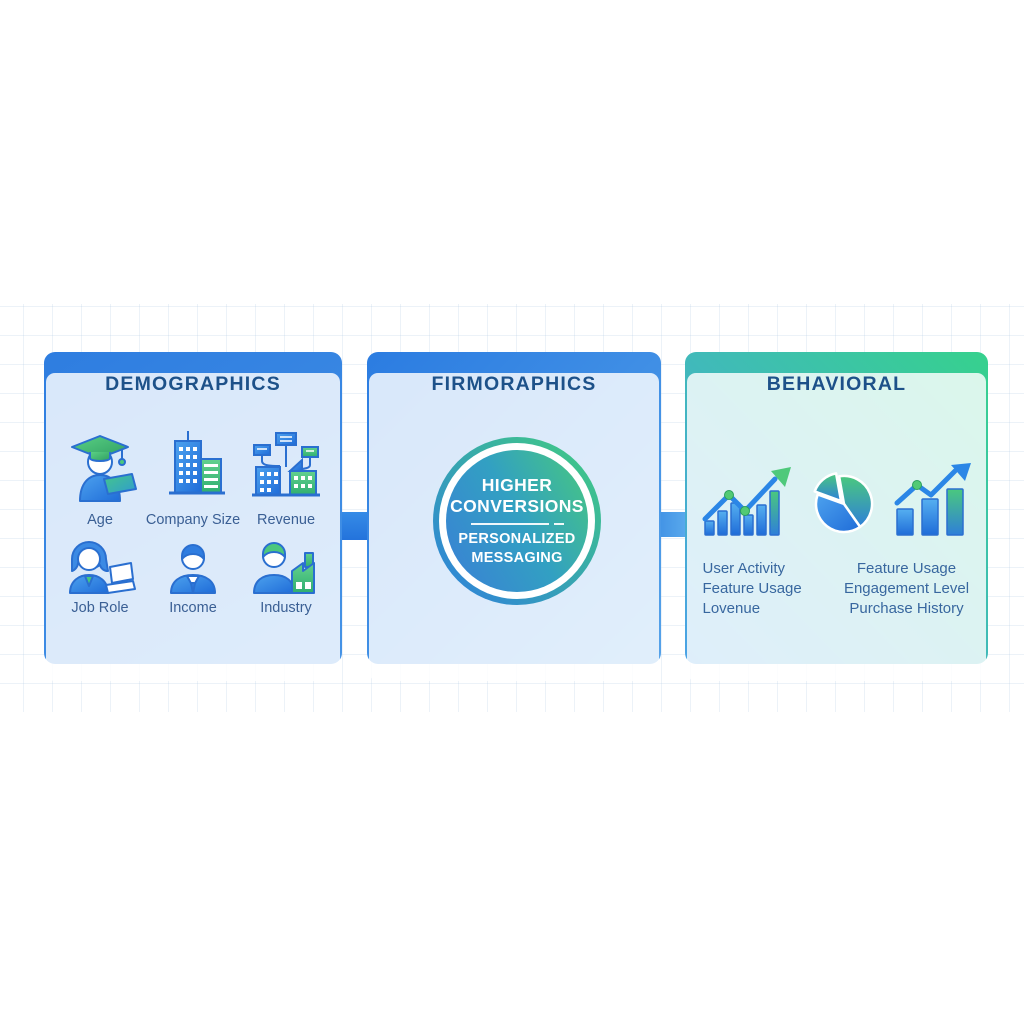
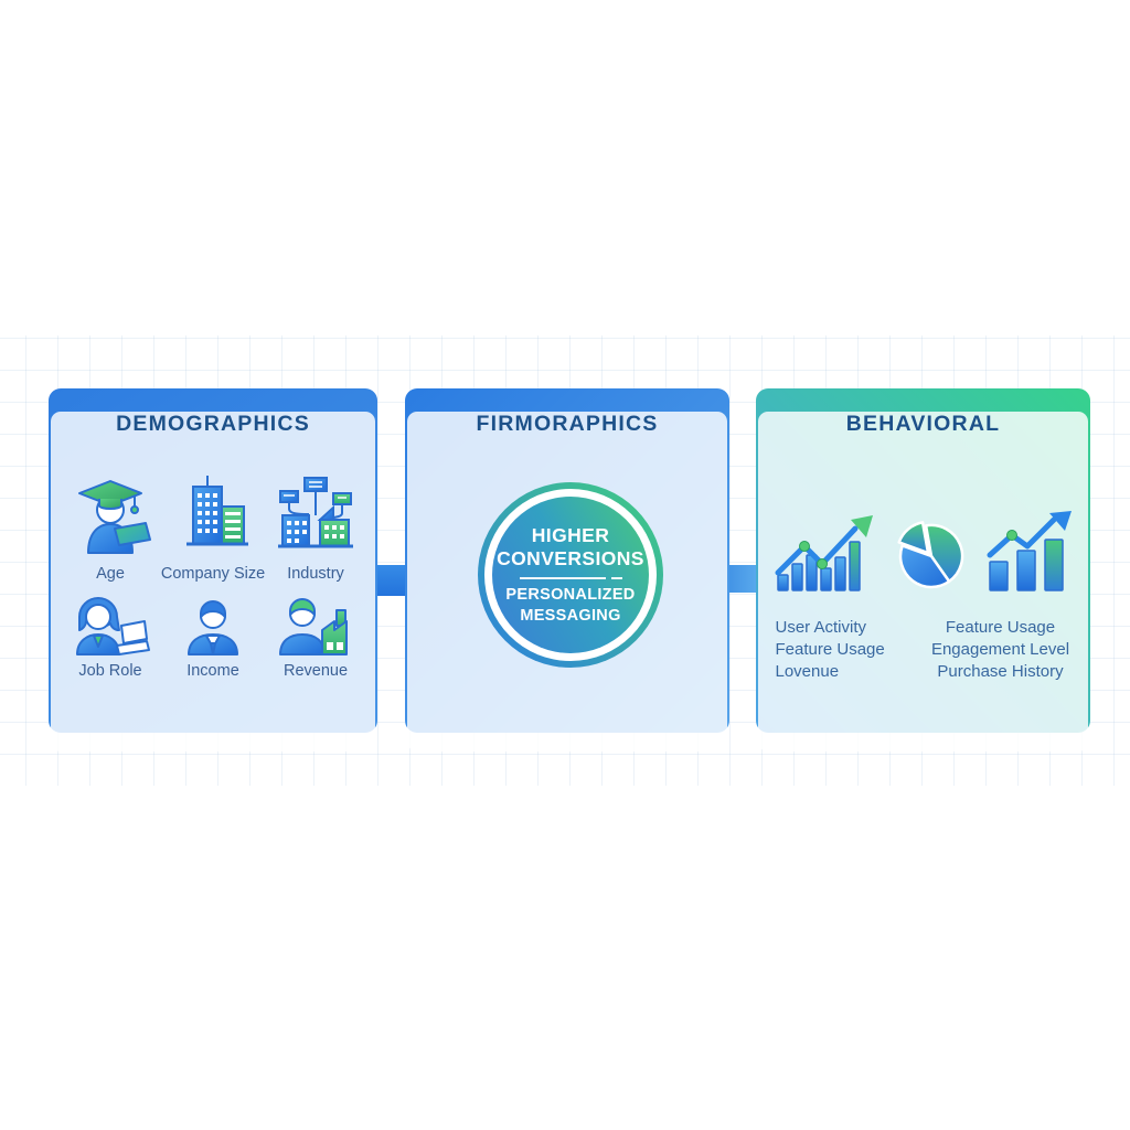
  DEMOGRAPHICS
  Age
  Company Size
- Revenue
+ Industry
  Job Role
  Income
- Industry
+ Revenue
  FIRMORAPHICS
  BEHAVIORAL
  User Activity
  Feature Usage
  Lovenue
  Feature Usage
  Engagement Level
  Purchase History
  HIGHER
  CONVERSIONS
  PERSONALIZED
  MESSAGING
